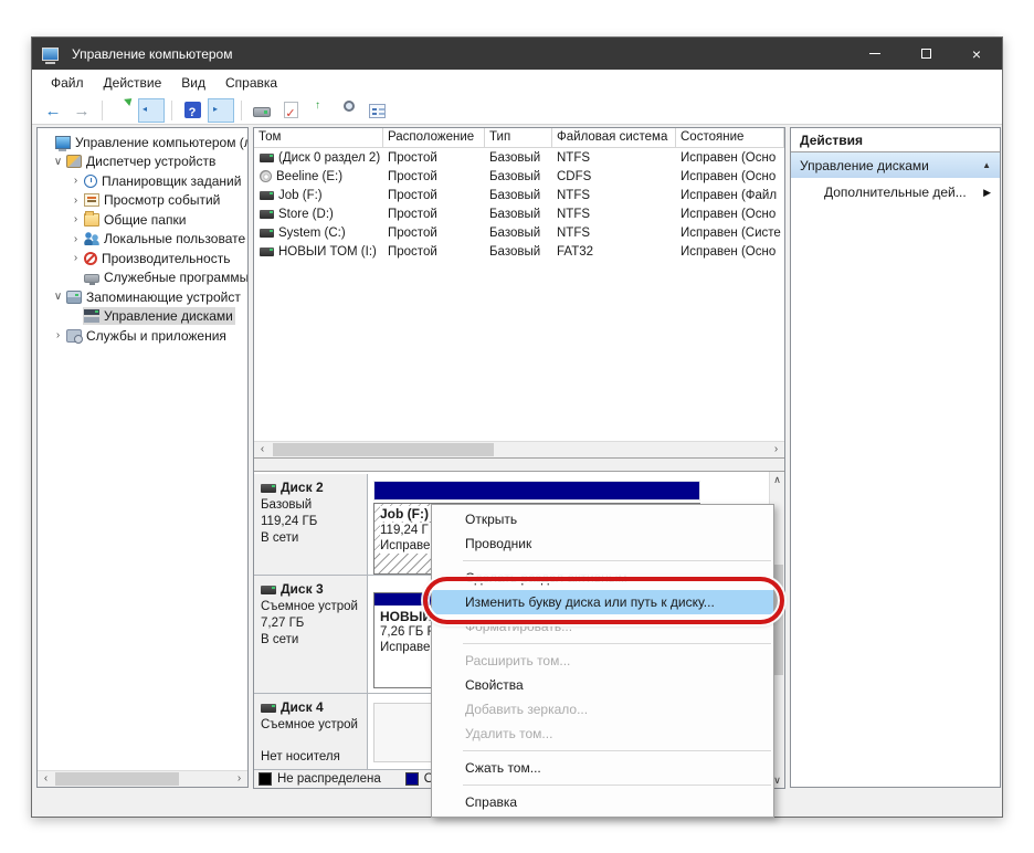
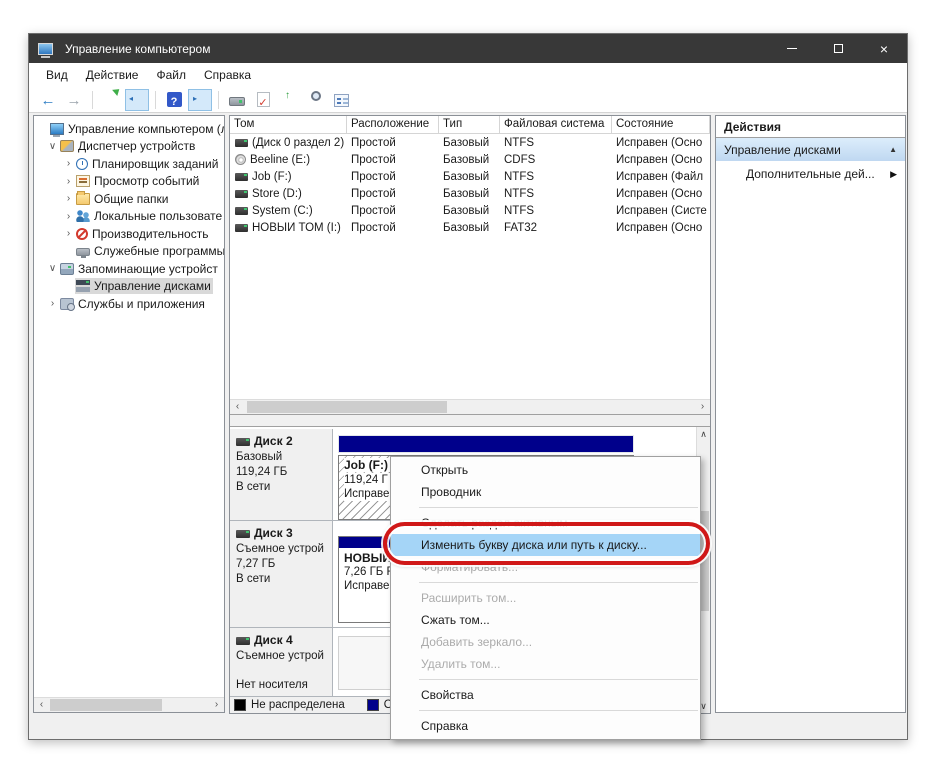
  Управление компьютером
  ×
- Файл
+ Вид
  Действие
- Вид
+ Файл
  Справка
  Управление компьютером (
  ∨
  Диспетчер устройств
  ›
  Планировщик заданий
  ›
  Просмотр событий
  ›
  Общие папки
  ›
  Локальные пользовате
  ›
  Производительность
  Служебные программы
  ∨
  Запоминающие устройст
  Управление дисками
  ›
  Службы и приложения
  ‹
  ›
  Том
  Расположение
  Тип
  Файловая система
  Состояние
  (Диск 0 раздел 2)
  Простой
  Базовый
  NTFS
  Исправен (Осно
  Beeline (E:)
  Простой
  Базовый
  CDFS
  Исправен (Осно
  Job (F:)
  Простой
  Базовый
  NTFS
  Исправен (Файл
  Store (D:)
  Простой
  Базовый
  NTFS
  Исправен (Осно
  System (C:)
  Простой
  Базовый
  NTFS
  Исправен (Систе
  НОВЫЙ ТОМ (I:)
  Простой
  Базовый
  FAT32
  Исправен (Осно
  ‹
  ›
  Диск 2
  Базовый
  119,24 ГБ
  В сети
  Job (F:)
  119,24 Г
  Исправе
  Диск 3
  Съемное устрой
  7,27 ГБ
  В сети
  НОВЫЙ
  7,26 ГБ
  Исправе
  Диск 4
  Съемное устрой
  Нет носителя
  Не распределена
  ∧
  ∨
  Действия
  Управление дисками
  ▲
  Дополнительные дей...
  ▶
  Открыть
  Проводник
  Сделать раздел активным
  Изменить букву диска или путь к диску...
  Форматировать...
  Расширить том...
- Свойства
+ Сжать том...
  Добавить зеркало...
  Удалить том...
- Сжать том...
+ Свойства
  Справка
